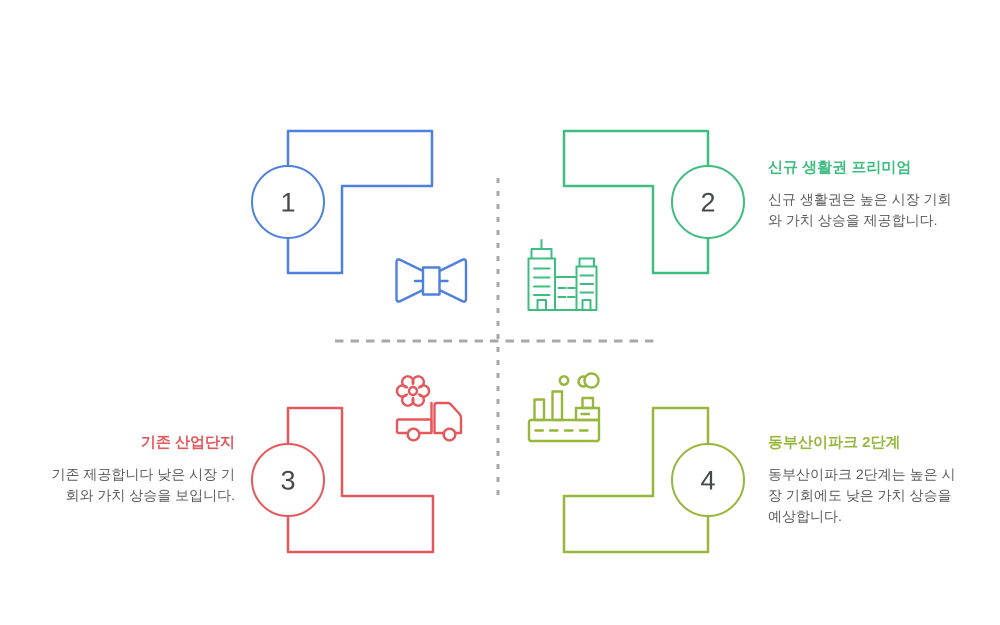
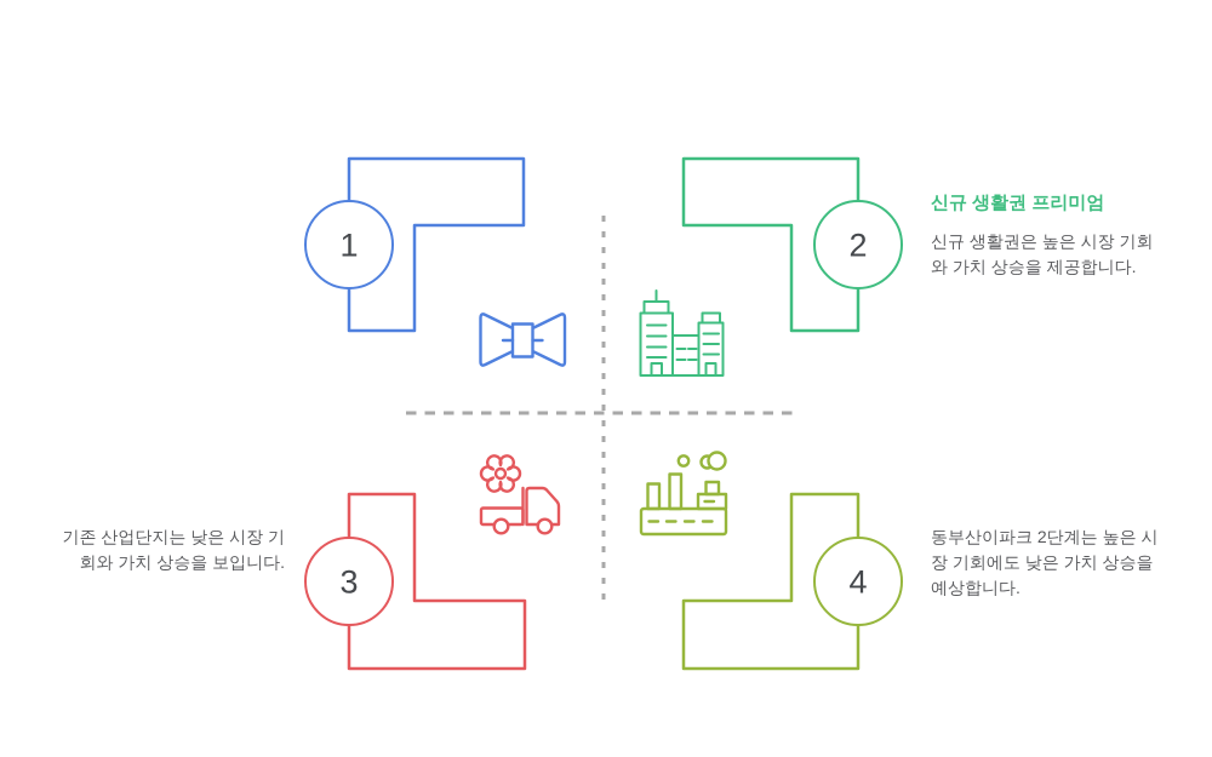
  1
  2
  3
  4
  신규 생활권 프리미엄
  신규 생활권은 높은 시장 기회와 가치 상승을 제공합니다.
- 기존 산업단지
- 기존 제공합니다 낮은 시장 기회와 가치 상승을 보입니다.
+ 기존 산업단지는 낮은 시장 기회와 가치 상승을 보입니다.
- 동부산이파크 2단계
  동부산이파크 2단계는 높은 시장 기회에도 낮은 가치 상승을 예상합니다.
